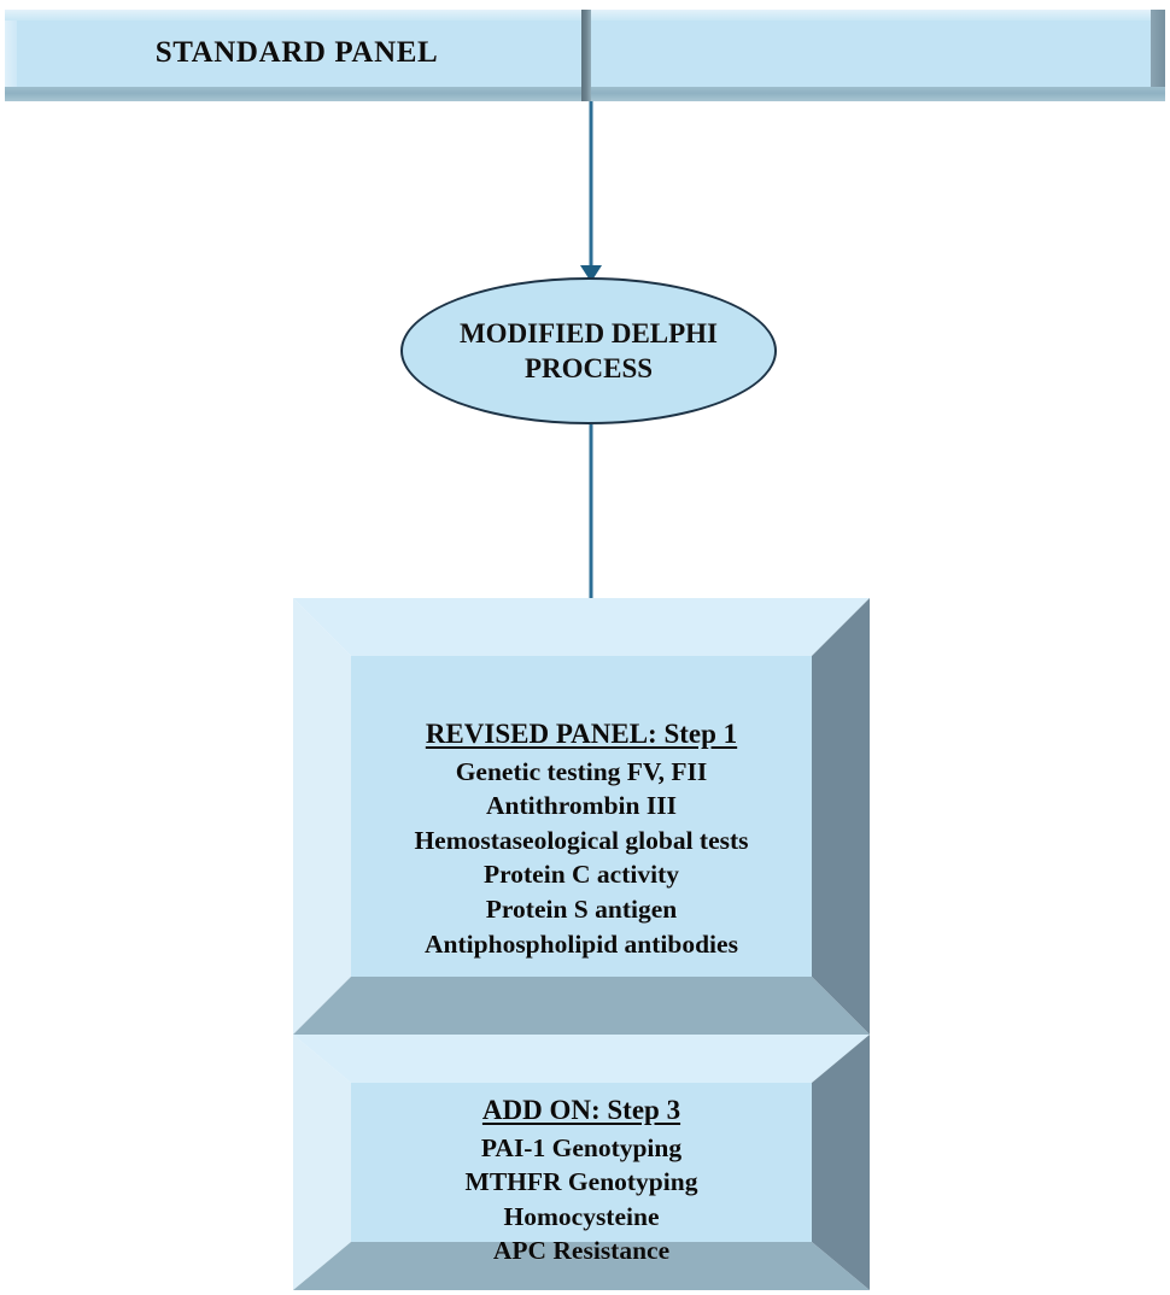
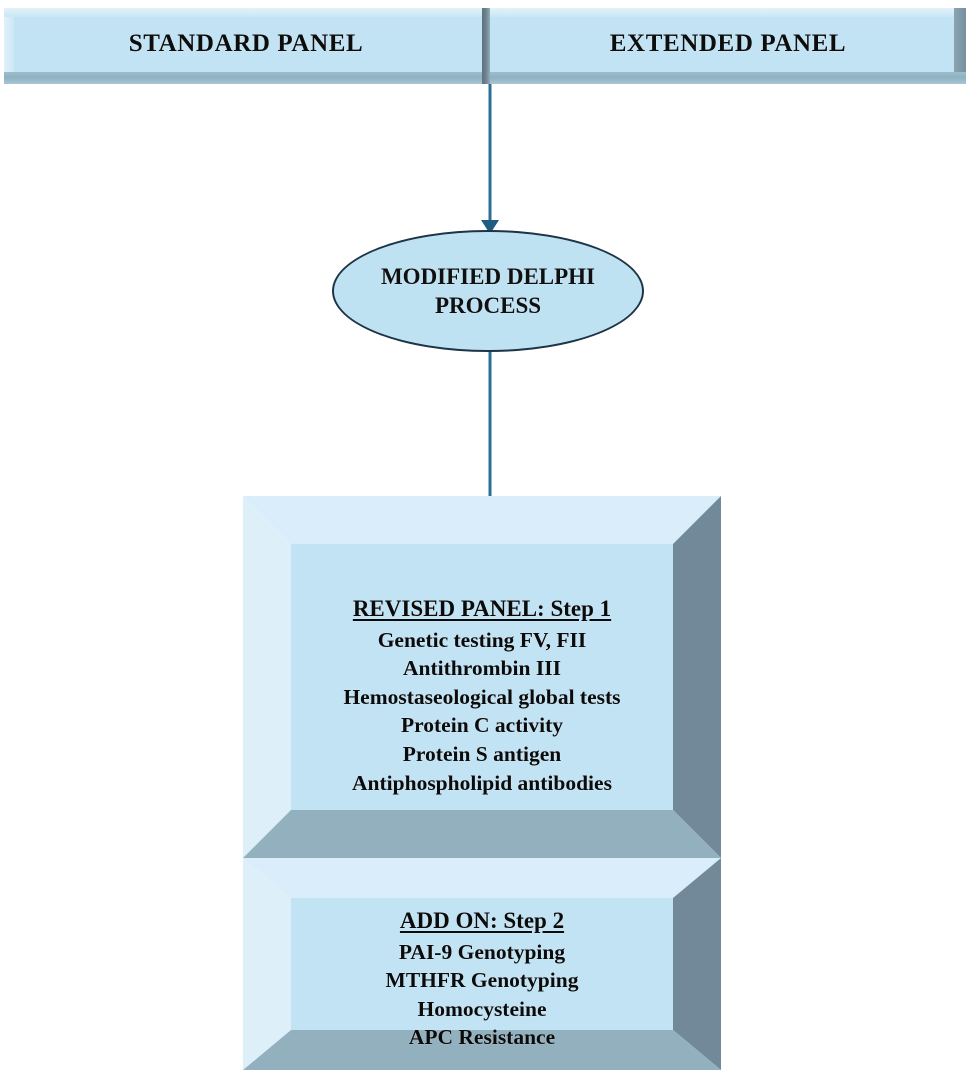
  STANDARD PANEL
+ EXTENDED PANEL
  MODIFIED DELPHI
  PROCESS
  REVISED PANEL: Step 1
  Genetic testing FV, FII
  Antithrombin III
  Hemostaseological global tests
  Protein C activity
  Protein S antigen
  Antiphospholipid antibodies
- ADD ON: Step 3
+ ADD ON: Step 2
- PAI-1 Genotyping
+ PAI-9 Genotyping
  MTHFR Genotyping
  Homocysteine
  APC Resistance
